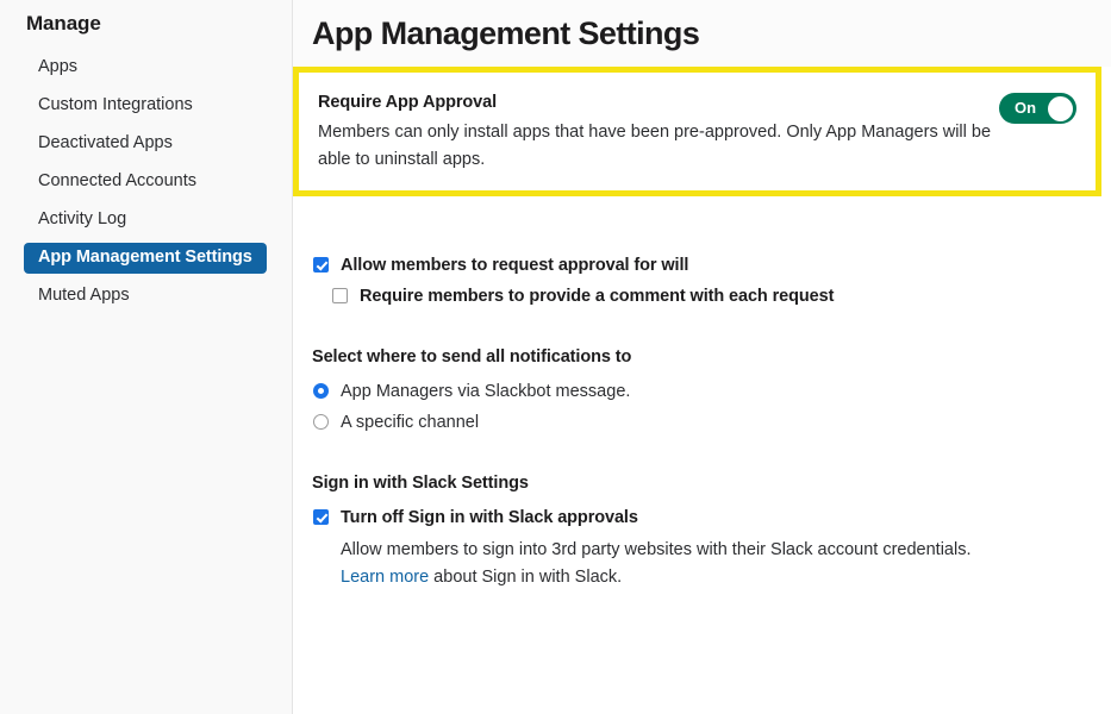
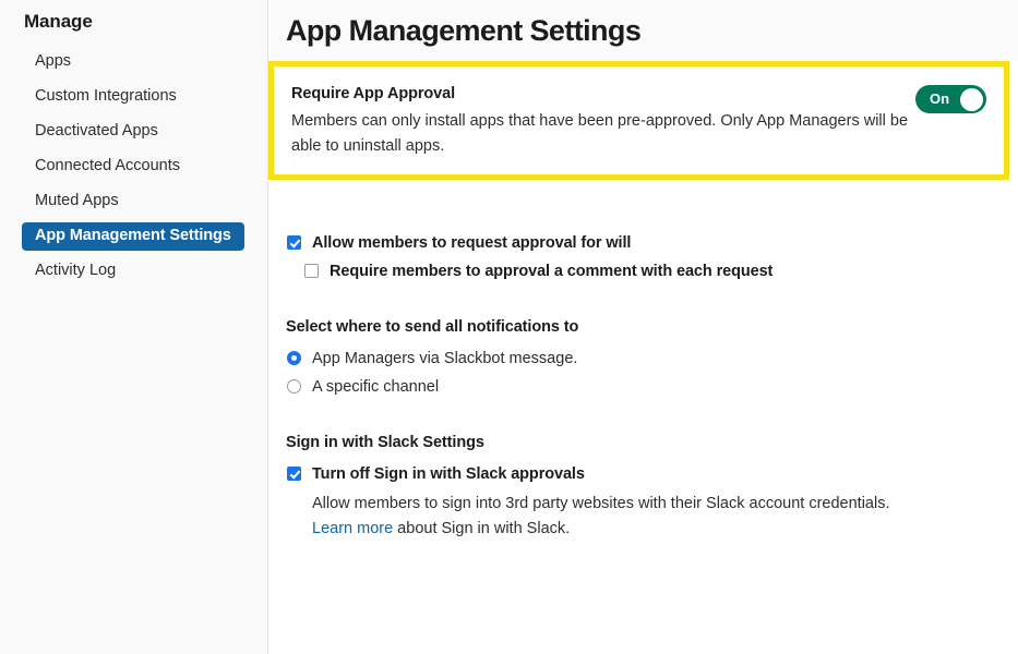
  Manage
  Apps
  Custom Integrations
  Deactivated Apps
  Connected Accounts
- Activity Log
+ Muted Apps
  App Management Settings
- Muted Apps
+ Activity Log
  App Management Settings
  Require App Approval
  Members can only install apps that have been pre-approved. Only App Managers will be able to uninstall apps.
  On
  Allow members to request approval for will
- Require members to provide a comment with each request
+ Require members to approval a comment with each request
  Select where to send all notifications to
  App Managers via Slackbot message.
  A specific channel
  Sign in with Slack Settings
  Turn off Sign in with Slack approvals
  Allow members to sign into 3rd party websites with their Slack account credentials.
  Learn more about Sign in with Slack.
